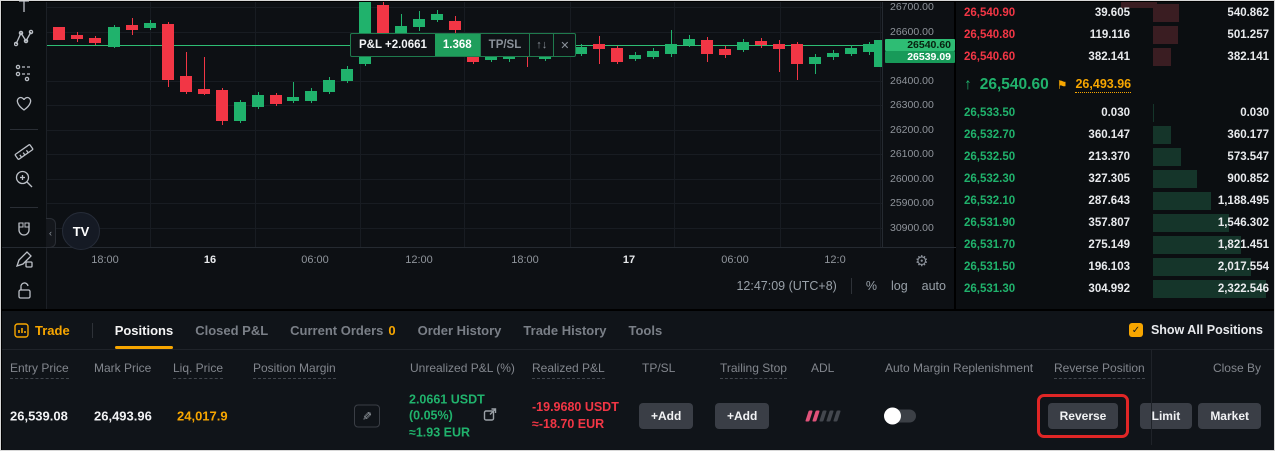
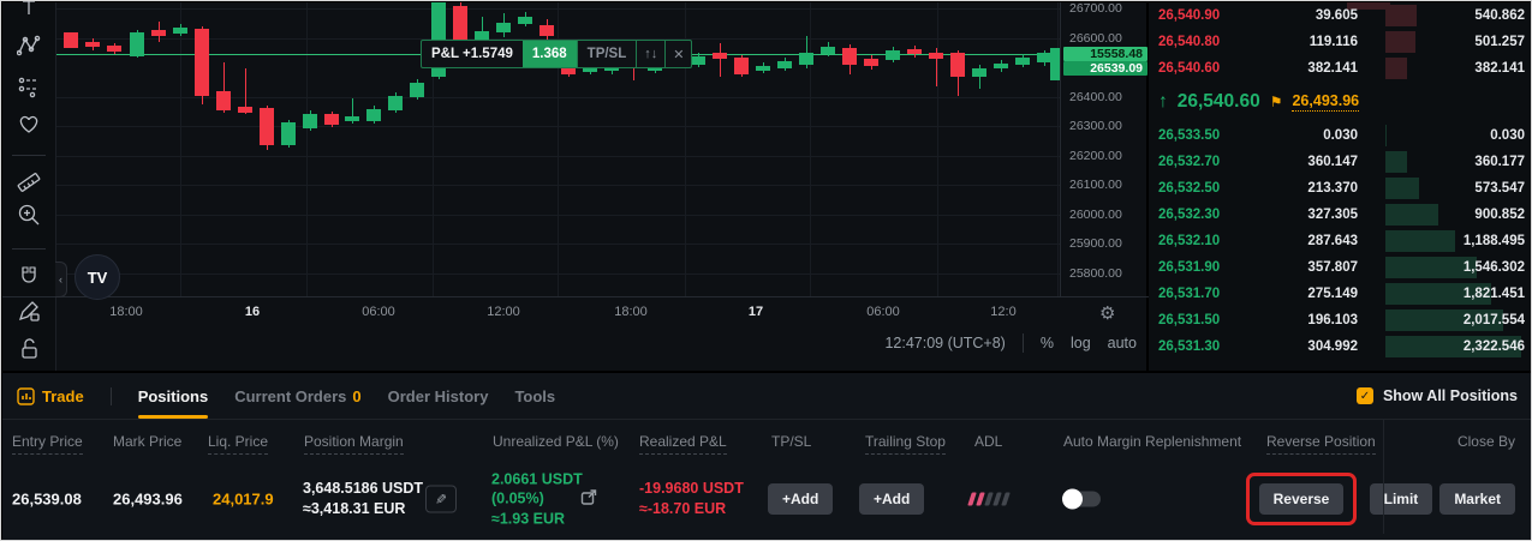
- P&L +2.0661
+ P&L +1.5749
  1.368
  TP/SL
  ↑↓
  ✕
- 26540.60
+ 15558.48
  26539.09
  26700.00
  26600.00
  26400.00
  26300.00
  26200.00
  26100.00
  26000.00
  25900.00
- 30900.00
+ 25800.00
  18:00
  16
  06:00
  12:00
  18:00
  17
  06:00
  12:0
  ⚙
  12:47:09 (UTC+8)
  %
  log
  auto
  TV
  ‹
  26,540.90
  39.605
  540.862
  26,540.80
  119.116
  501.257
  26,540.60
  382.141
  382.141
  ↑
  26,540.60
  ⚑
  26,493.96
  26,533.50
  0.030
  0.030
  26,532.70
  360.147
  360.177
  26,532.50
  213.370
  573.547
  26,532.30
  327.305
  900.852
  26,532.10
  287.643
  1,188.495
  26,531.90
  357.807
  1,546.302
  26,531.70
  275.149
  1,821.451
  26,531.50
  196.103
  2,017.554
  26,531.30
  304.992
  2,322.546
  Trade
  Positions
- Closed P&L
  Current Orders
  0
  Order History
- Trade History
  Tools
  ✓
  Show All Positions
  Entry Price
  Mark Price
  Liq. Price
  Position Margin
  Unrealized P&L (%)
  Realized P&L
  TP/SL
  Trailing Stop
  ADL
  Auto Margin Replenishment
  Reverse Position
  Close By
  26,539.08
  26,493.96
  24,017.9
+ 3,648.5186 USDT
+ ≈3,418.31 EUR
  2.0661 USDT
  (0.05%)
  ≈1.93 EUR
  -19.9680 USDT
  ≈-18.70 EUR
  +Add
  +Add
  Reverse
  Limit
  Market
